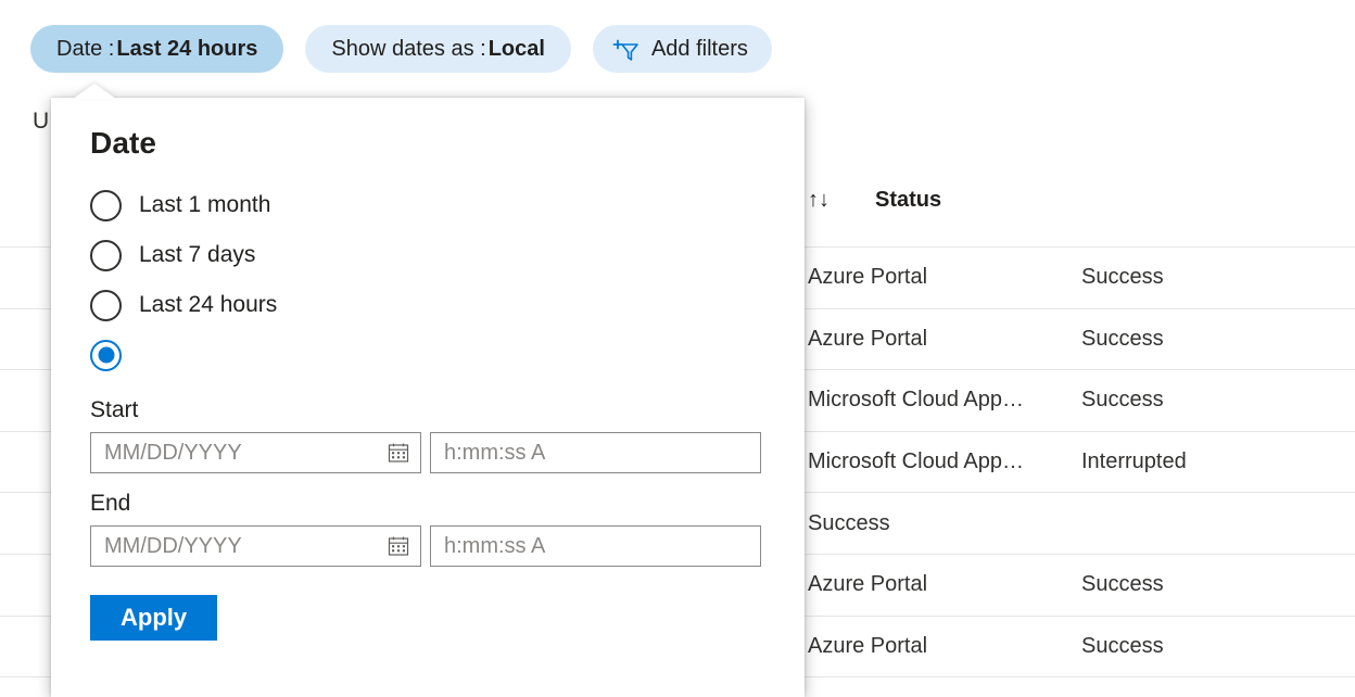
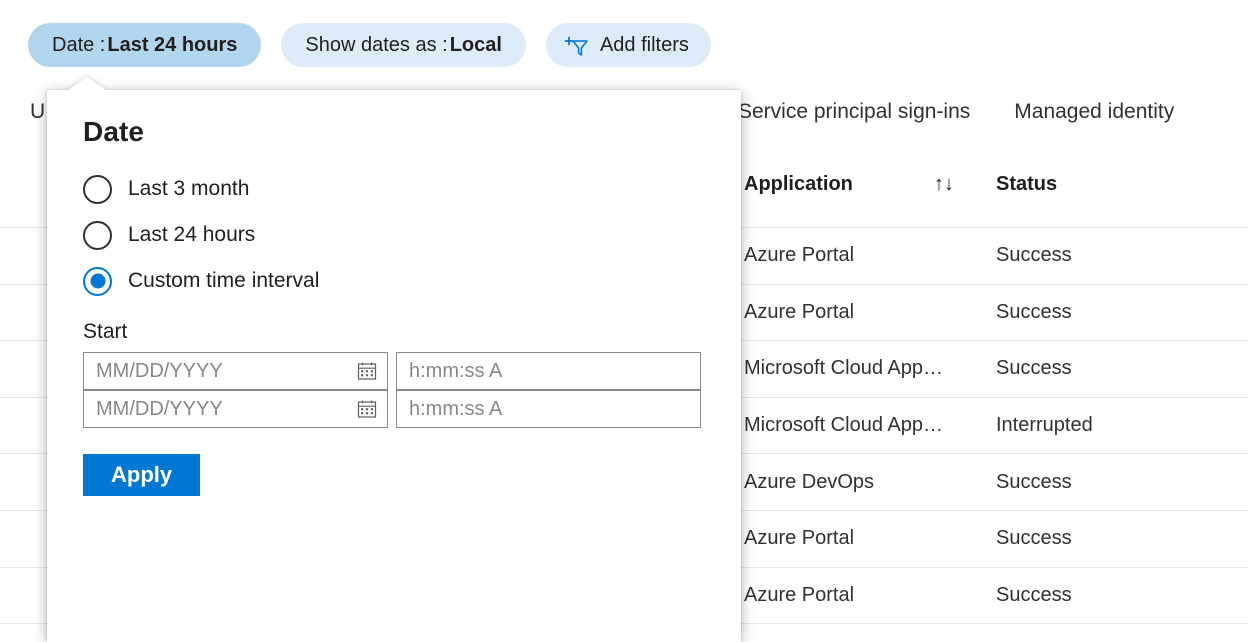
  U
+ Service principal sign-ins
+ Managed identity
+ Application
  ↑↓
  Status
  Azure Portal
  Success
  Azure Portal
  Success
  Microsoft Cloud App…
  Success
  Microsoft Cloud App…
  Interrupted
+ Azure DevOps
  Success
  Azure Portal
  Success
  Azure Portal
  Success
  Date :
  Last 24 hours
  Show dates as :
  Local
  Add filters
  Date
- Last 1 month
+ Last 3 month
- Last 7 days
  Last 24 hours
+ Custom time interval
  Start
  MM/DD/YYYY
  h:mm:ss A
- End
  MM/DD/YYYY
  h:mm:ss A
  Apply
